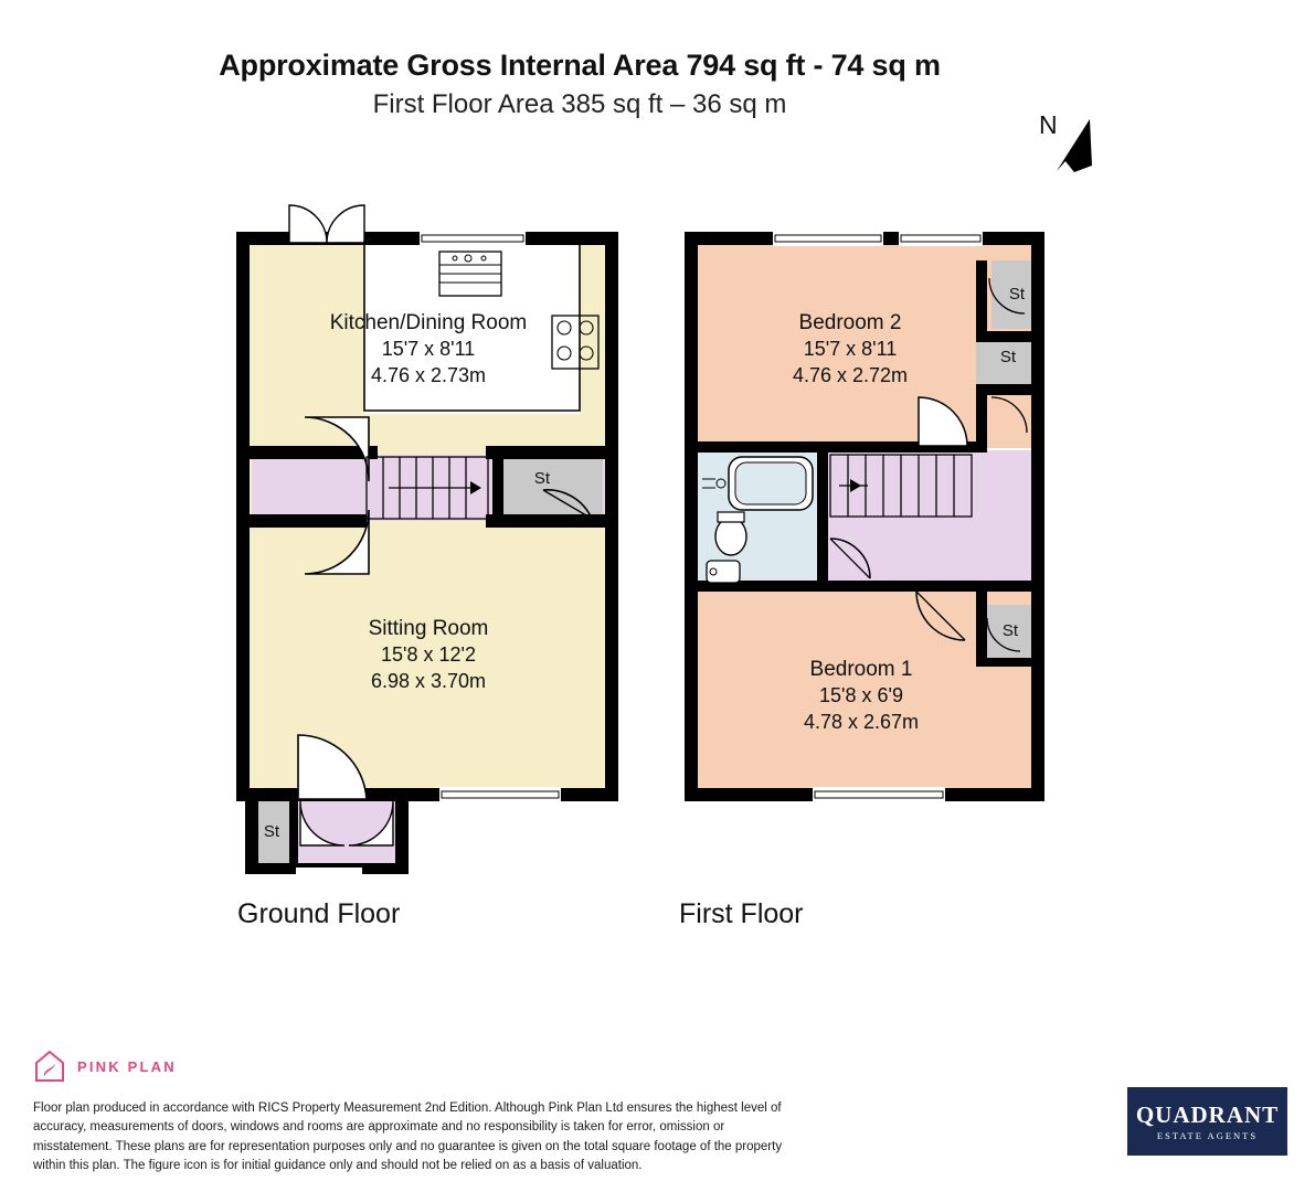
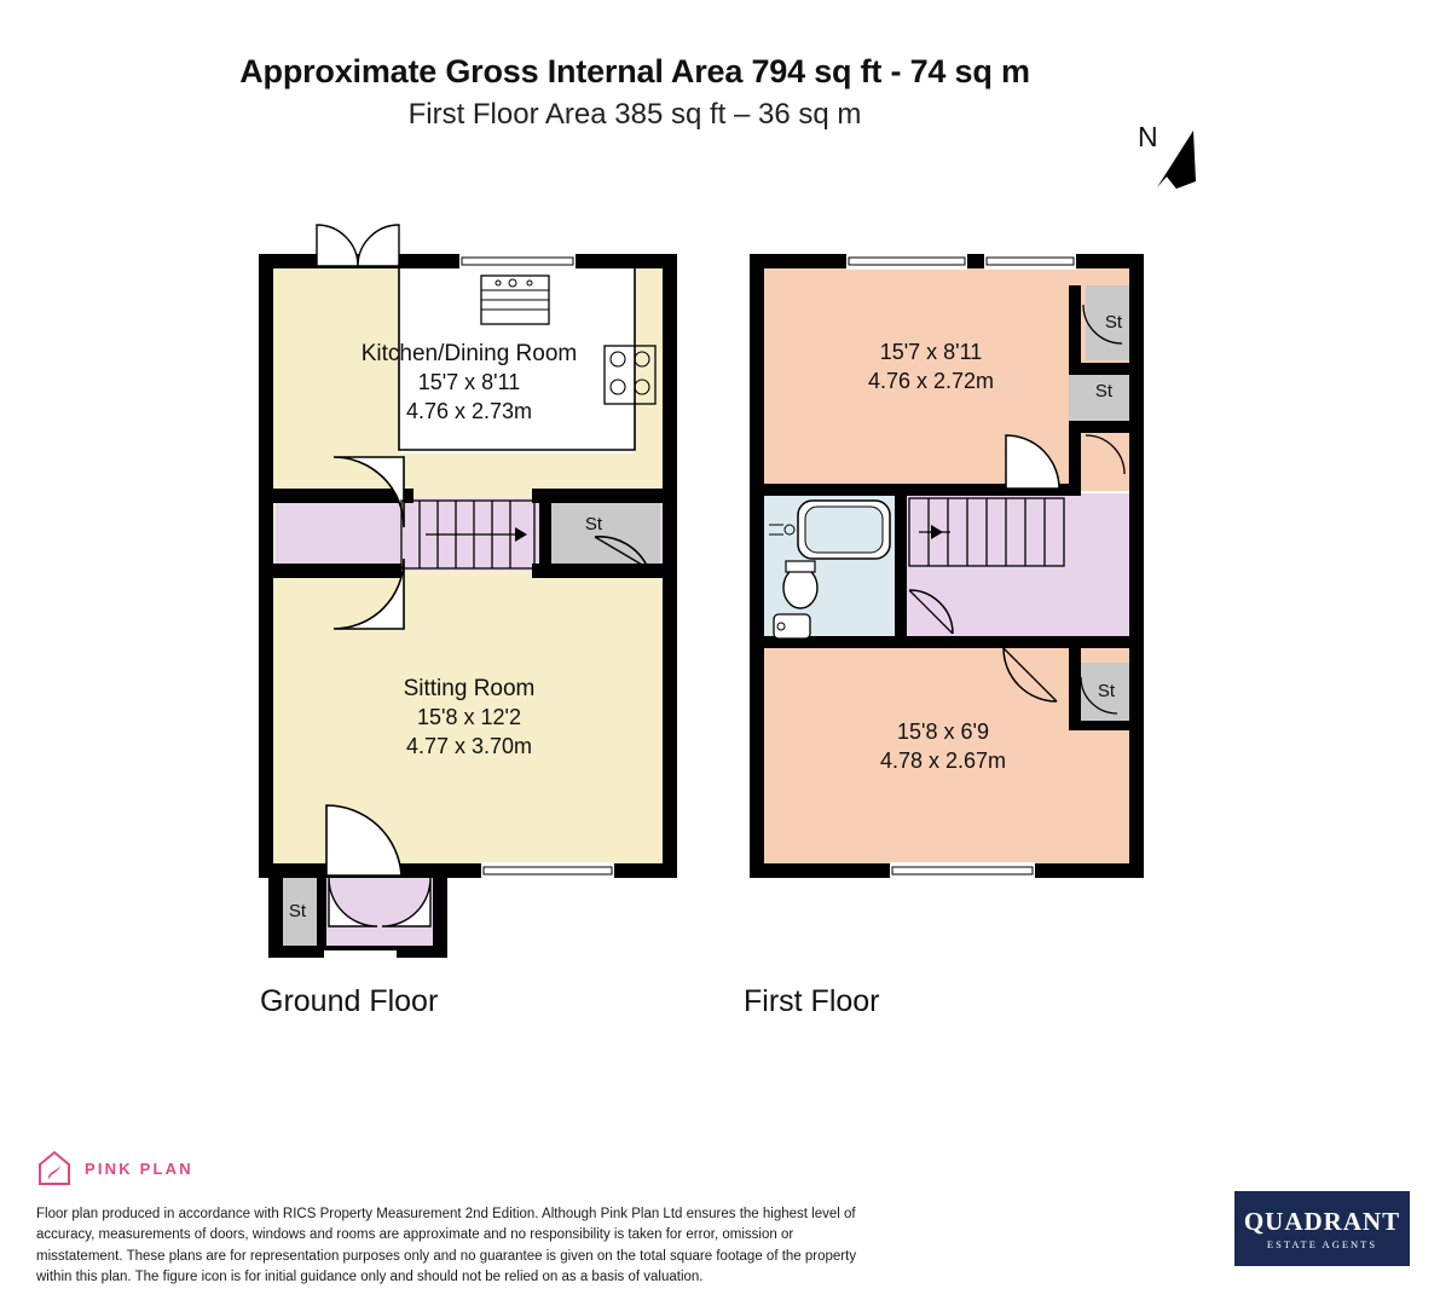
  Approximate Gross Internal Area 794 sq ft - 74 sq m
  First Floor Area 385 sq ft – 36 sq m
  N
  Kitchen/Dining Room
  15'7 x 8'11
  4.76 x 2.73m
  Sitting Room
  15'8 x 12'2
- 6.98 x 3.70m
+ 4.77 x 3.70m
- Bedroom 2
  15'7 x 8'11
  4.76 x 2.72m
- Bedroom 1
  15'8 x 6'9
  4.78 x 2.67m
  St
  St
  St
  St
  St
  Ground Floor
  First Floor
  PINK PLAN
  Floor plan produced in accordance with RICS Property Measurement 2nd Edition. Although Pink Plan Ltd ensures the highest level of accuracy, measurements of doors, windows and rooms are approximate and no responsibility is taken for error, omission or misstatement. These plans are for representation purposes only and no guarantee is given on the total square footage of the property within this plan. The figure icon is for initial guidance only and should not be relied on as a basis of valuation.
  QUADRANT
  ESTATE AGENTS
